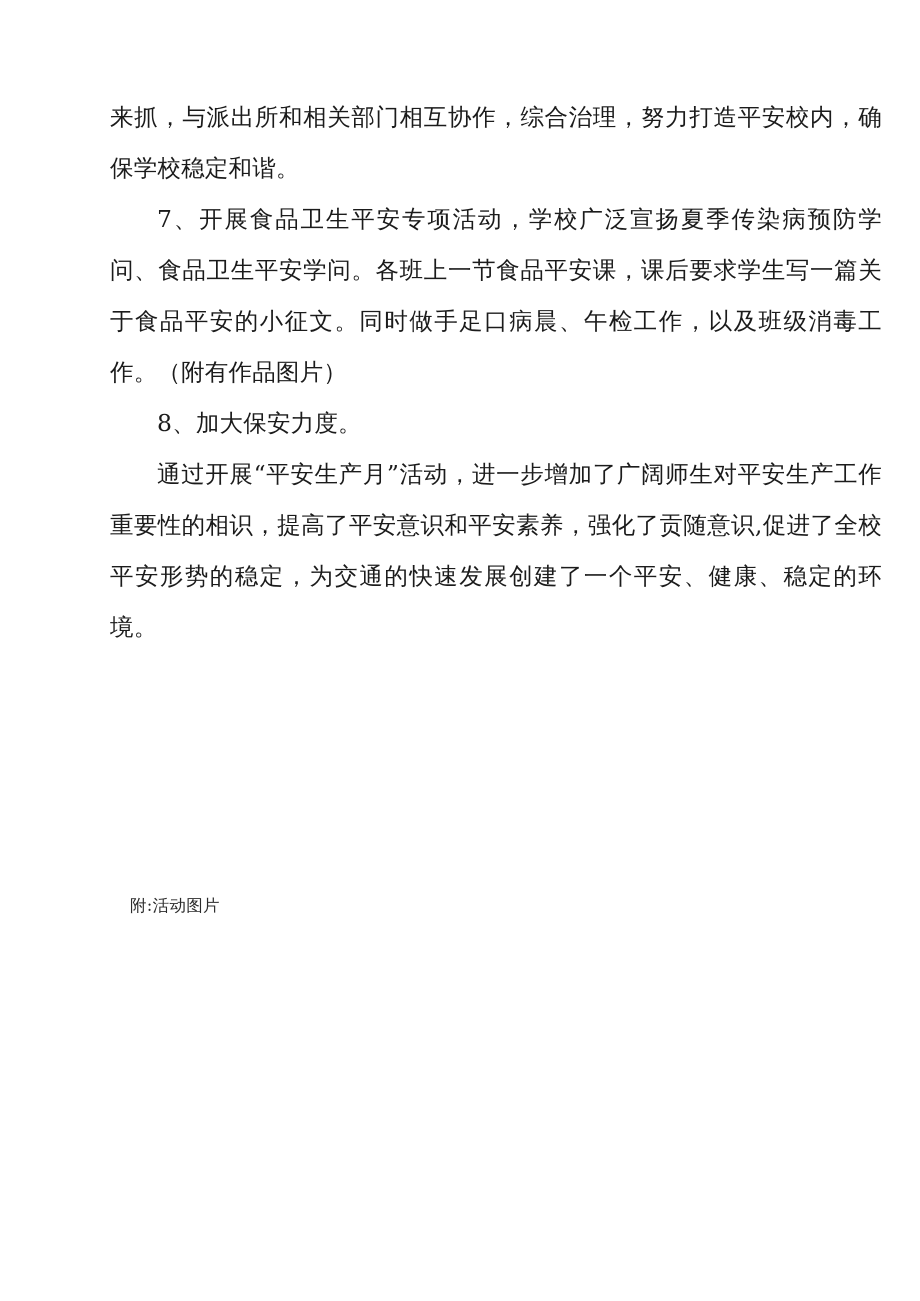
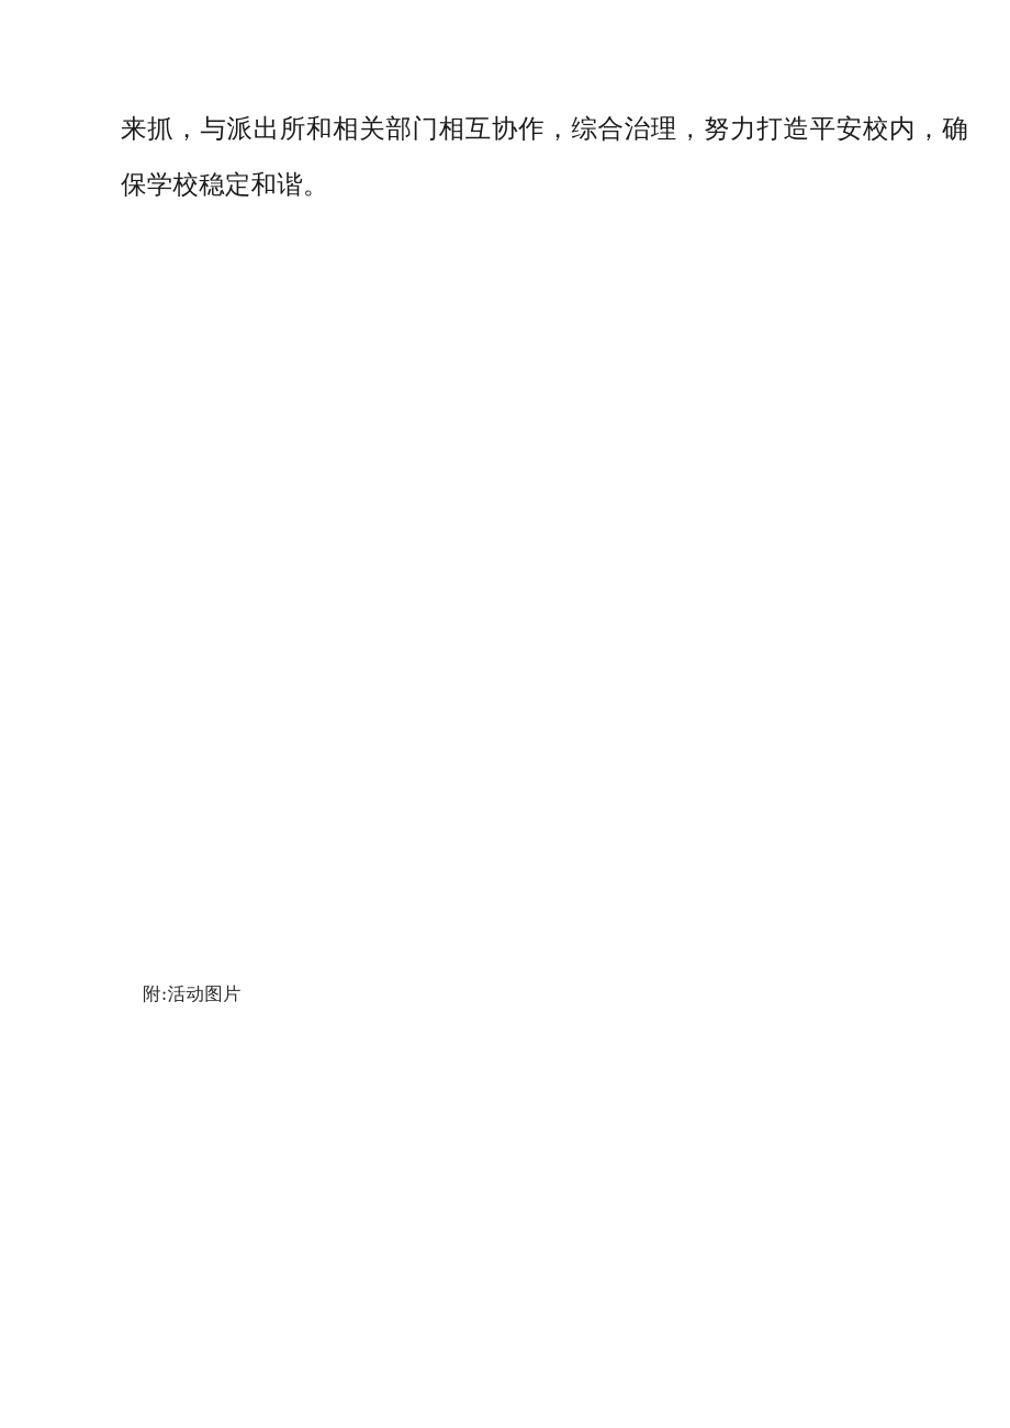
  来抓，与派出所和相关部门相互协作，综合治理，努力打造平安校内，确保学校稳定和谐。
- 7、开展食品卫生平安专项活动，学校广泛宣扬夏季传染病预防学问、食品卫生平安学问。各班上一节食品平安课，课后要求学生写一篇关于食品平安的小征文。同时做手足口病晨、午检工作，以及班级消毒工作。（附有作品图片）
- 8、加大保安力度。
- 通过开展“平安生产月”活动，进一步增加了广阔师生对平安生产工作重要性的相识，提高了平安意识和平安素养，强化了贡随意识,促进了全校平安形势的稳定，为交通的快速发展创建了一个平安、健康、稳定的环境。
  附:活动图片
